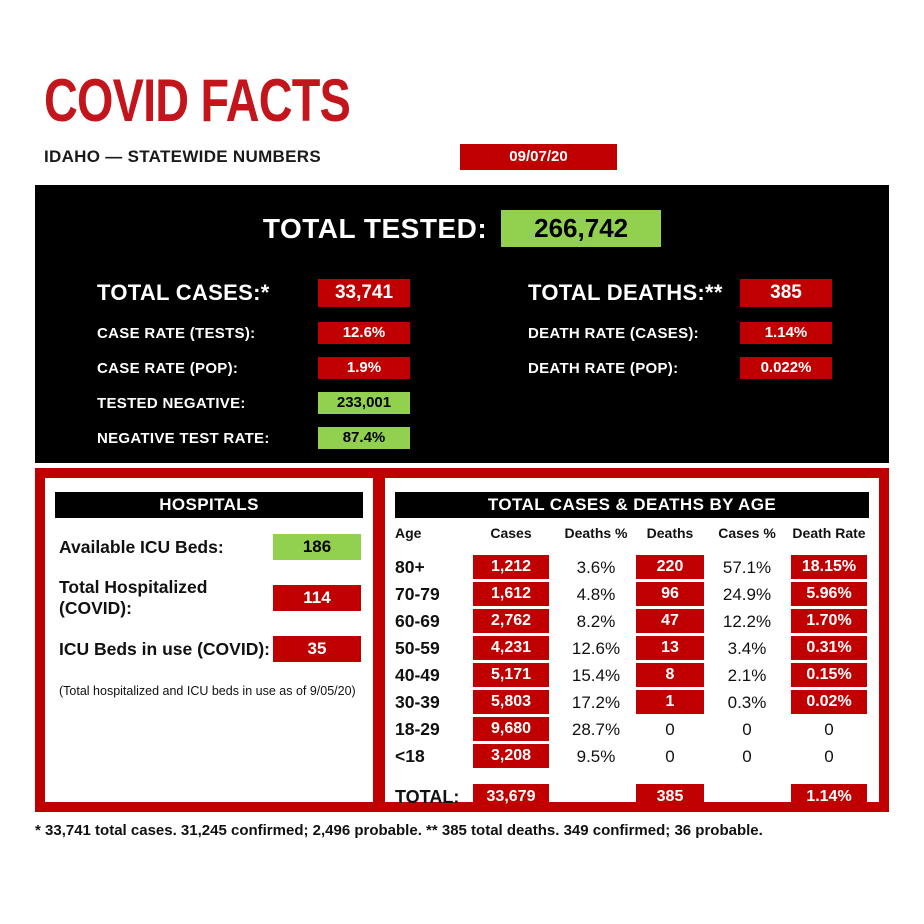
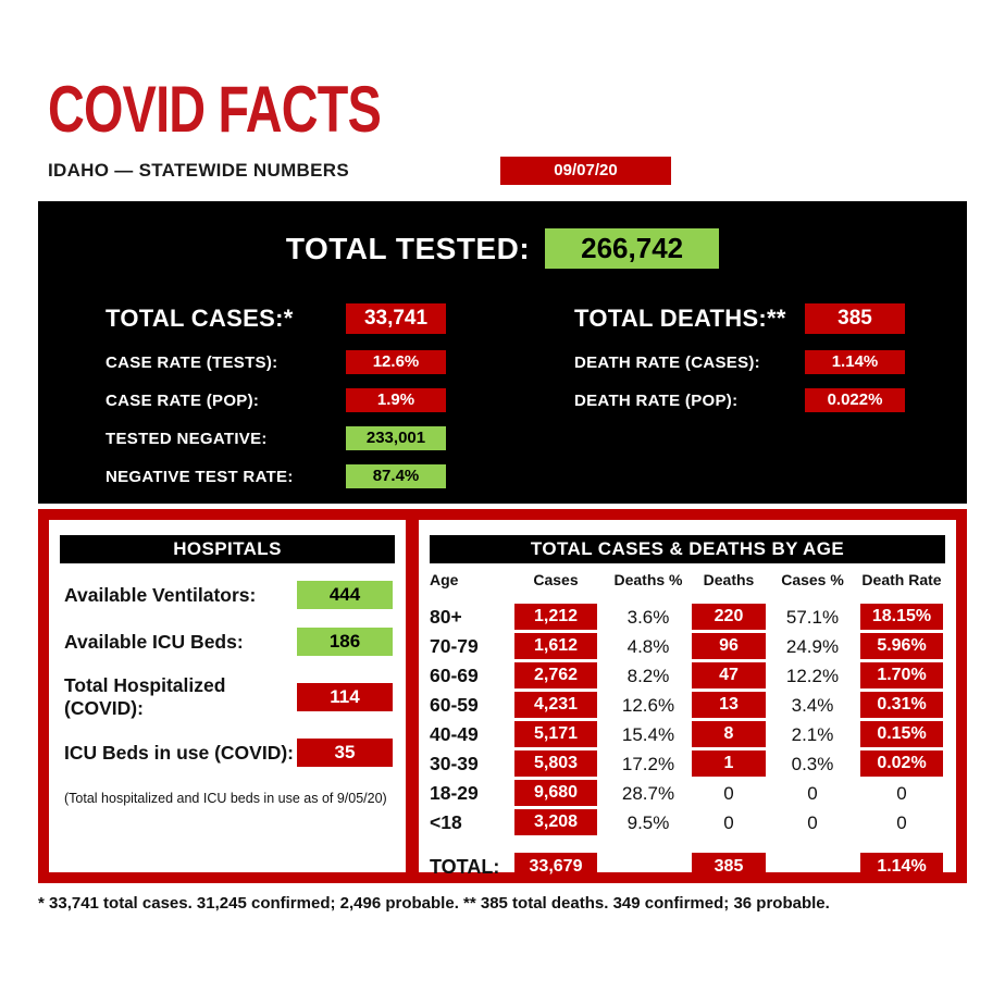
  COVID FACTS
  IDAHO — STATEWIDE NUMBERS
  09/07/20
  TOTAL TESTED:
  266,742
  TOTAL CASES:*
  33,741
  CASE RATE (TESTS):
  12.6%
  CASE RATE (POP):
  1.9%
  TESTED NEGATIVE:
  233,001
  NEGATIVE TEST RATE:
  87.4%
  TOTAL DEATHS:**
  385
  DEATH RATE (CASES):
  1.14%
  DEATH RATE (POP):
  0.022%
  HOSPITALS
+ Available Ventilators:
+ 444
  Available ICU Beds:
  186
  Total Hospitalized (COVID):
  114
  ICU Beds in use (COVID):
  35
  (Total hospitalized and ICU beds in use as of 9/05/20)
  TOTAL CASES & DEATHS BY AGE
  Age
  Cases
  Deaths %
  Deaths
  Cases %
  Death Rate
  80+
  1,212
  3.6%
  220
  57.1%
  18.15%
  70-79
  1,612
  4.8%
  96
  24.9%
  5.96%
  60-69
  2,762
  8.2%
  47
  12.2%
  1.70%
- 50-59
+ 60-59
  4,231
  12.6%
  13
  3.4%
  0.31%
  40-49
  5,171
  15.4%
  8
  2.1%
  0.15%
  30-39
  5,803
  17.2%
  1
  0.3%
  0.02%
  18-29
  9,680
  28.7%
  0
  0
  0
  <18
  3,208
  9.5%
  0
  0
  0
  TOTAL:
  33,679
  385
  1.14%
  * 33,741 total cases. 31,245 confirmed; 2,496 probable. ** 385 total deaths. 349 confirmed; 36 probable.
